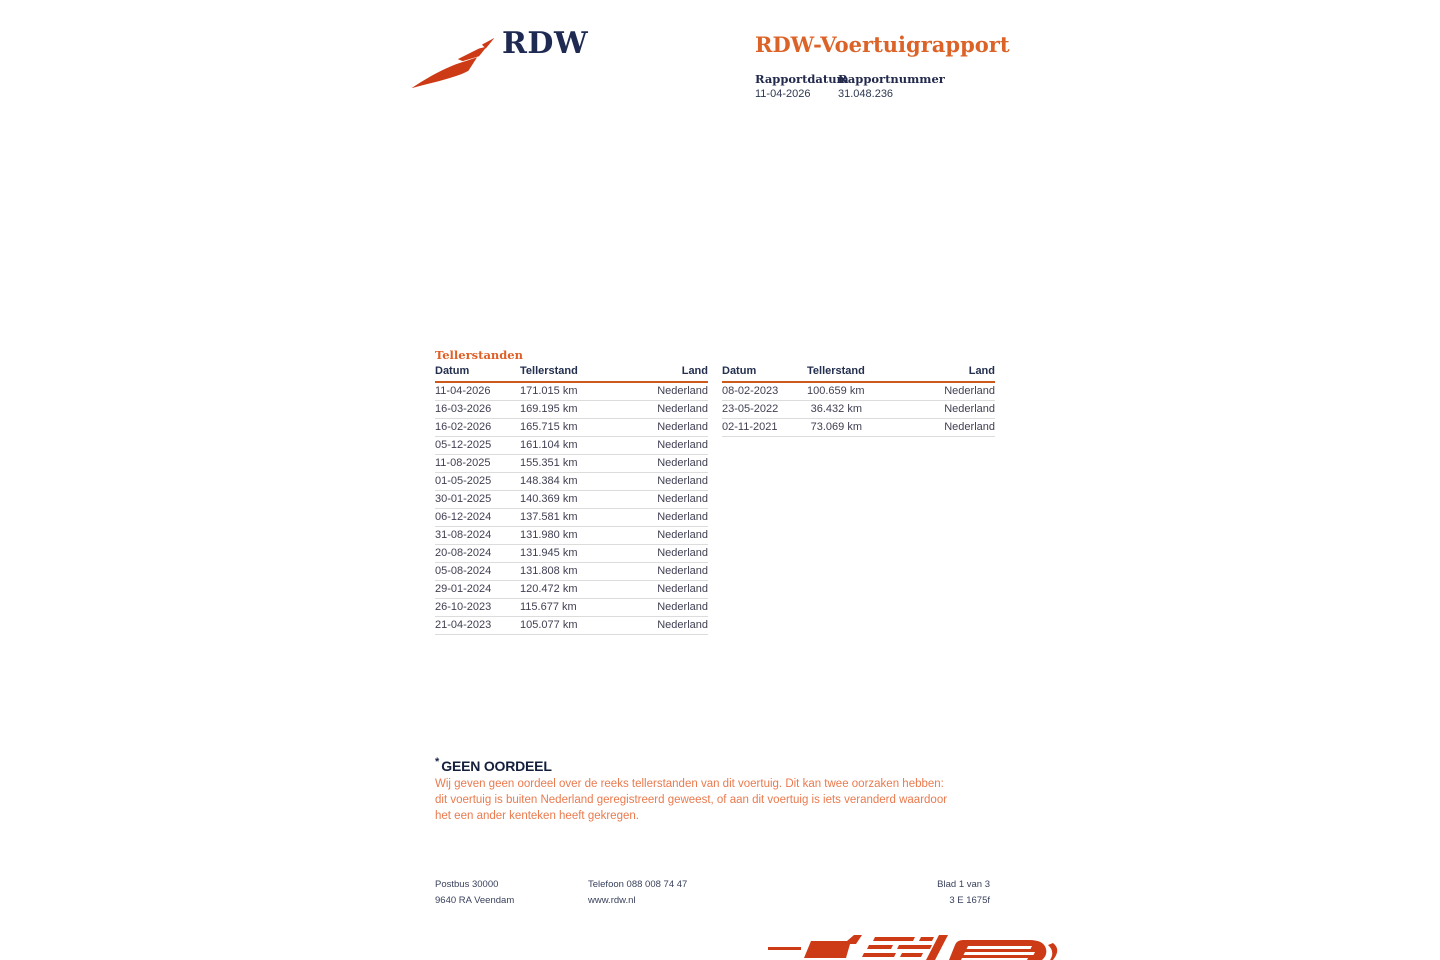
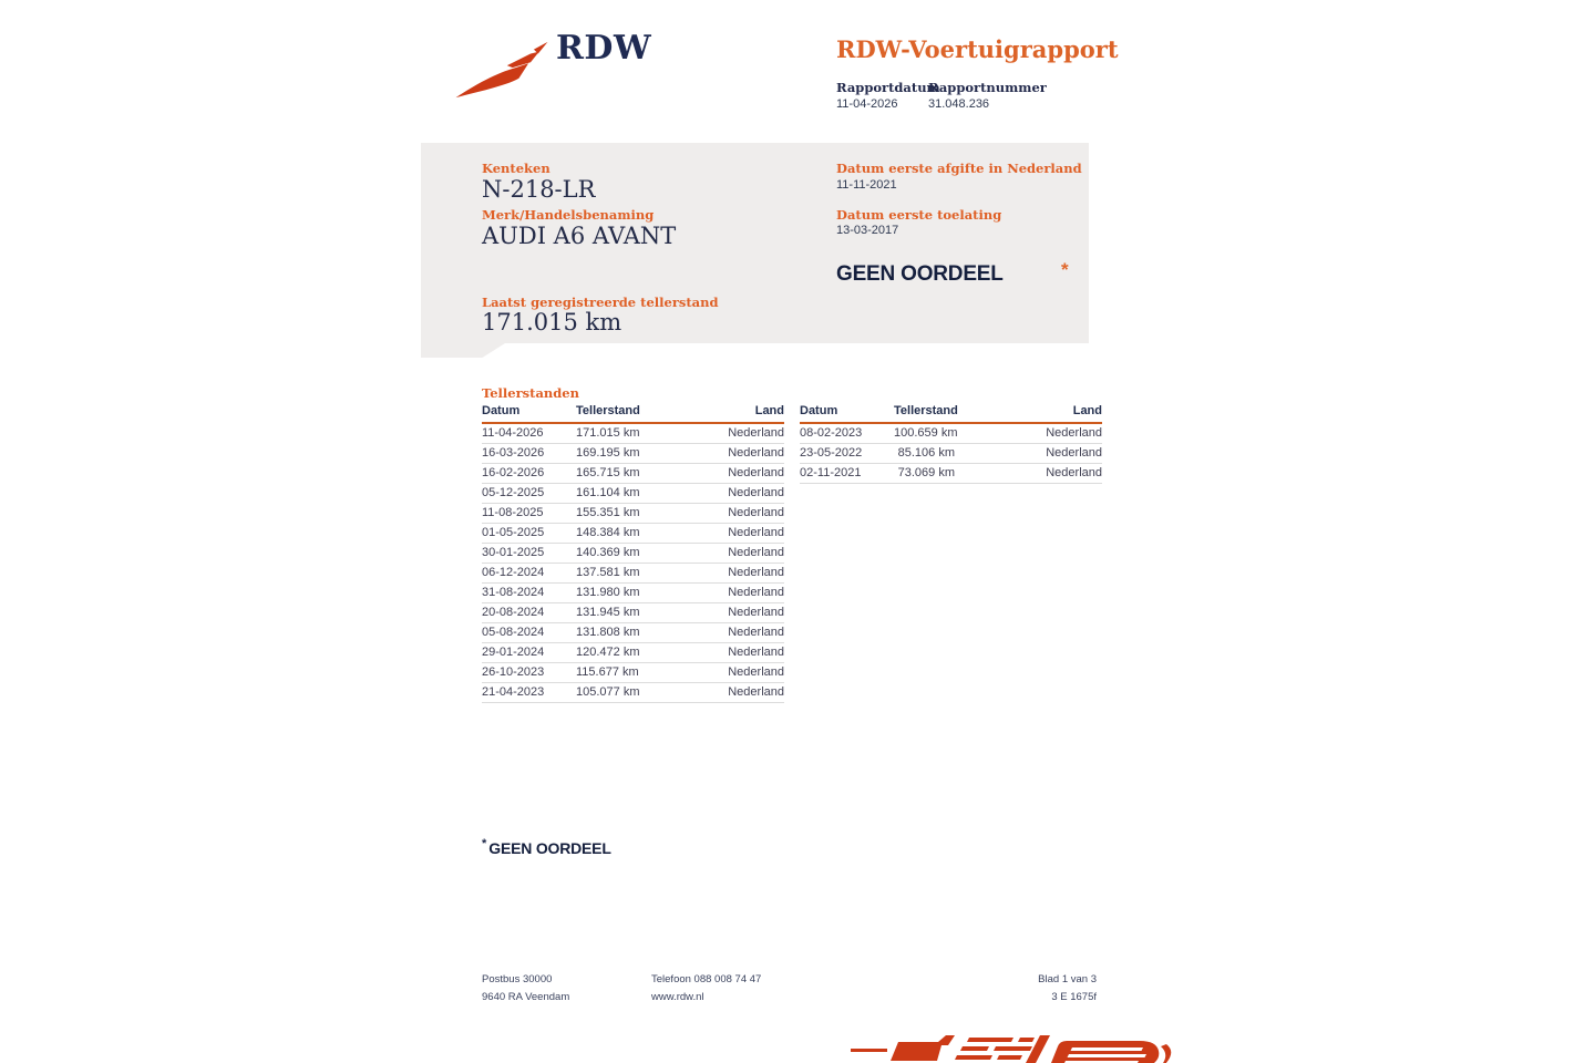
  RDW
  RDW-Voertuigrapport
  Rapportdatum
  Rapportnummer
  11-04-2026
  31.048.236
+ Kenteken
+ N-218-LR
+ Merk/Handelsbenaming
+ AUDI A6 AVANT
+ Laatst geregistreerde tellerstand
+ 171.015 km
+ Datum eerste afgifte in Nederland
+ 11-11-2021
+ Datum eerste toelating
+ 13-03-2017
+ GEEN OORDEEL
+ *
  Tellerstanden
  Datum	Tellerstand	Land
  11-04-2026	171.015 km	Nederland
  16-03-2026	169.195 km	Nederland
  16-02-2026	165.715 km	Nederland
  05-12-2025	161.104 km	Nederland
  11-08-2025	155.351 km	Nederland
  01-05-2025	148.384 km	Nederland
  30-01-2025	140.369 km	Nederland
  06-12-2024	137.581 km	Nederland
  31-08-2024	131.980 km	Nederland
  20-08-2024	131.945 km	Nederland
  05-08-2024	131.808 km	Nederland
  29-01-2024	120.472 km	Nederland
  26-10-2023	115.677 km	Nederland
  21-04-2023	105.077 km	Nederland
  Datum	Tellerstand	Land
  08-02-2023	100.659 km	Nederland
- 23-05-2022	36.432 km	Nederland
+ 23-05-2022	85.106 km	Nederland
  02-11-2021	73.069 km	Nederland
  * GEEN OORDEEL
- Wij geven geen oordeel over de reeks tellerstanden van dit voertuig. Dit kan twee oorzaken hebben: dit voertuig is buiten Nederland geregistreerd geweest, of aan dit voertuig is iets veranderd waardoor het een ander kenteken heeft gekregen.
  Postbus 30000
  9640 RA Veendam
  Telefoon 088 008 74 47
  www.rdw.nl
  Blad 1 van 3
  3 E 1675f
